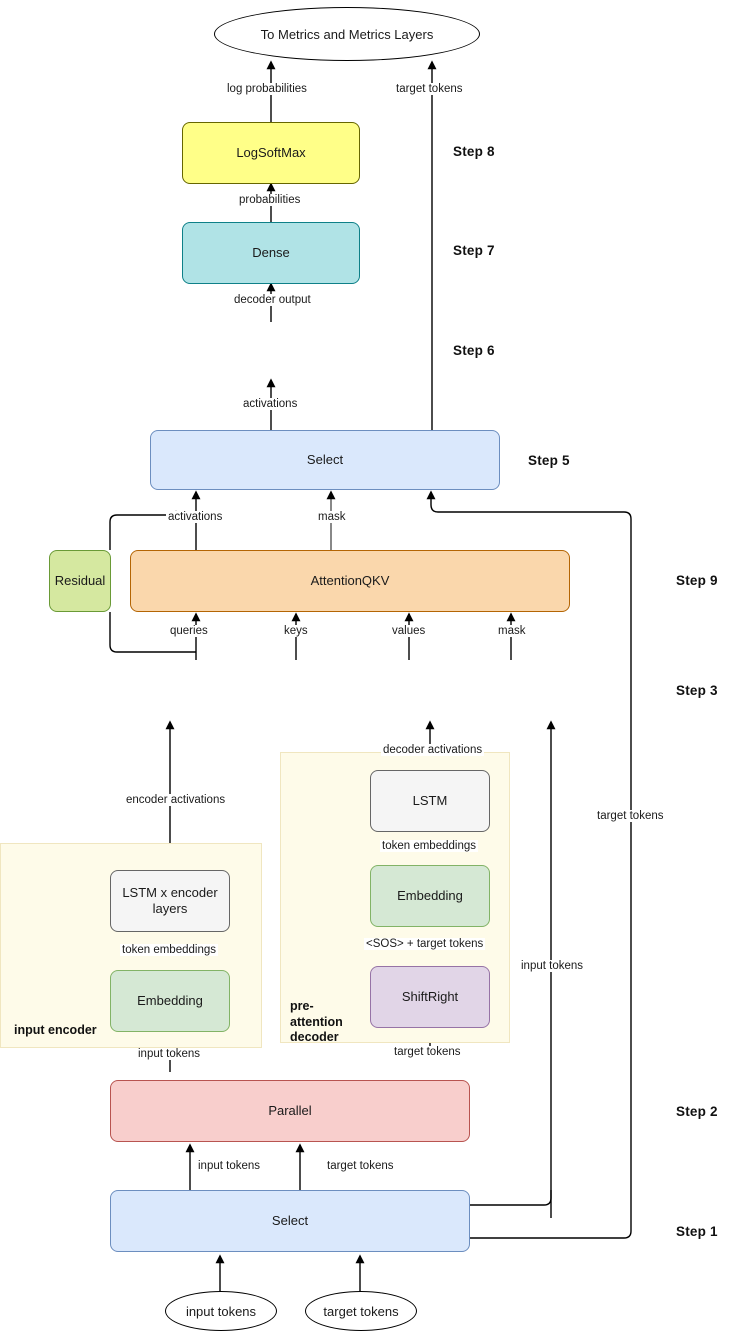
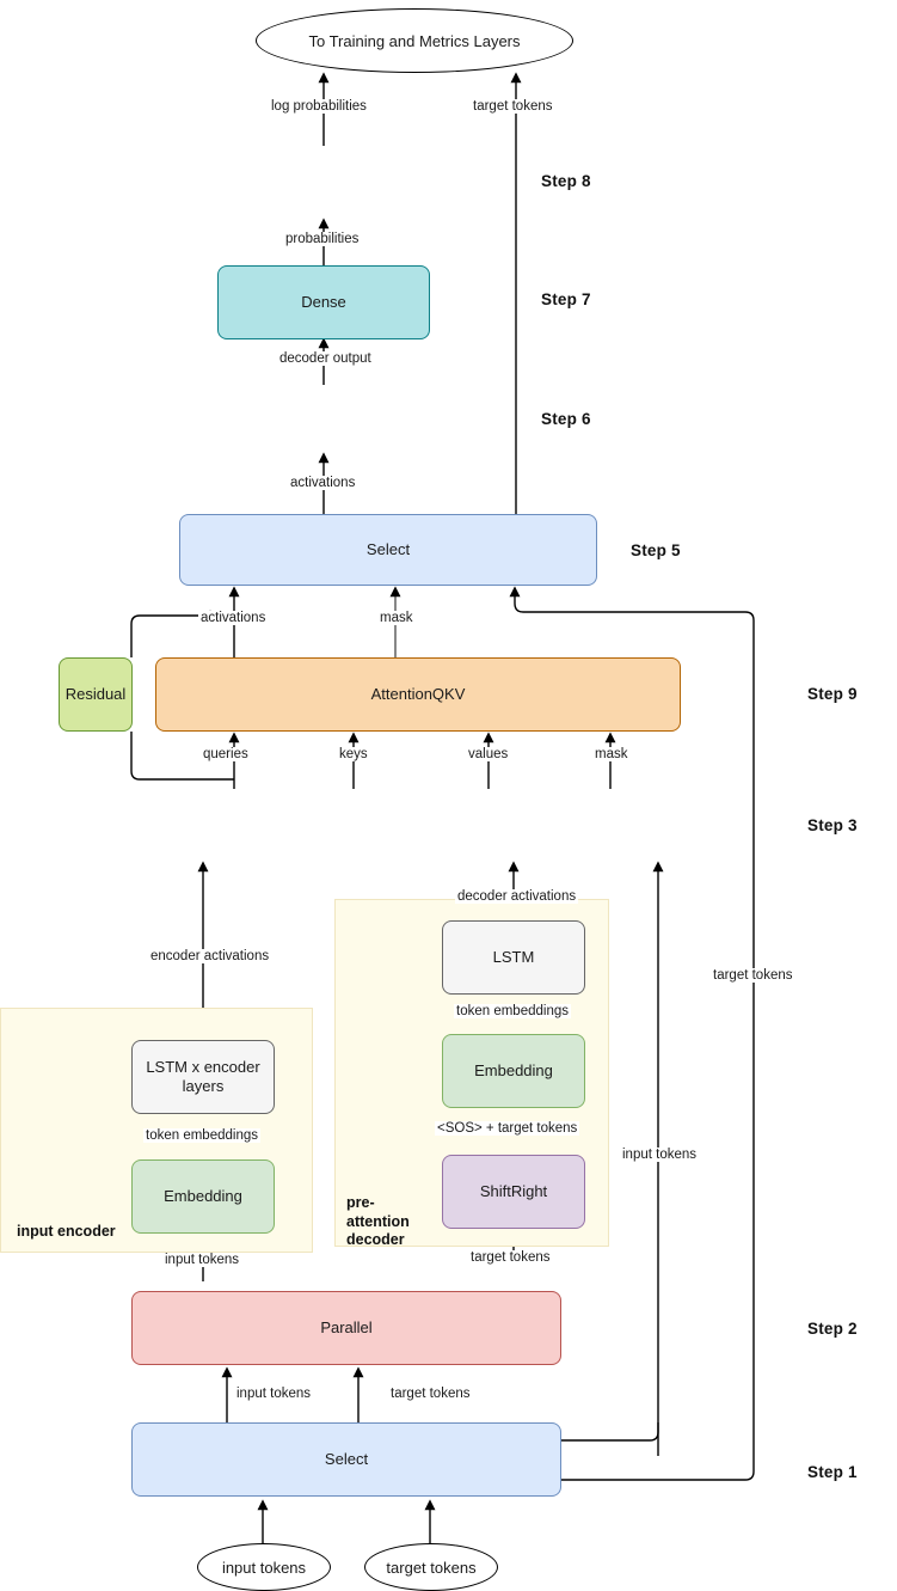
- To Metrics and Metrics Layers
+ To Training and Metrics Layers
  input tokens
  target tokens
  input encoder
  pre-attention decoder
- LogSoftMax
  Dense
  Select
  Residual
  AttentionQKV
  LSTM
  Embedding
  ShiftRight
  LSTM x encoder layers
  Embedding
  Parallel
  Select
  log probabilities
  target tokens
  probabilities
  decoder output
  activations
  activations
  mask
  queries
  keys
  values
  mask
  decoder activations
  encoder activations
  token embeddings
  <SOS> + target tokens
  token embeddings
  input tokens
  target tokens
  target tokens
  input tokens
  input tokens
  target tokens
  Step 8
  Step 7
  Step 6
  Step 5
  Step 9
  Step 3
  Step 2
  Step 1
